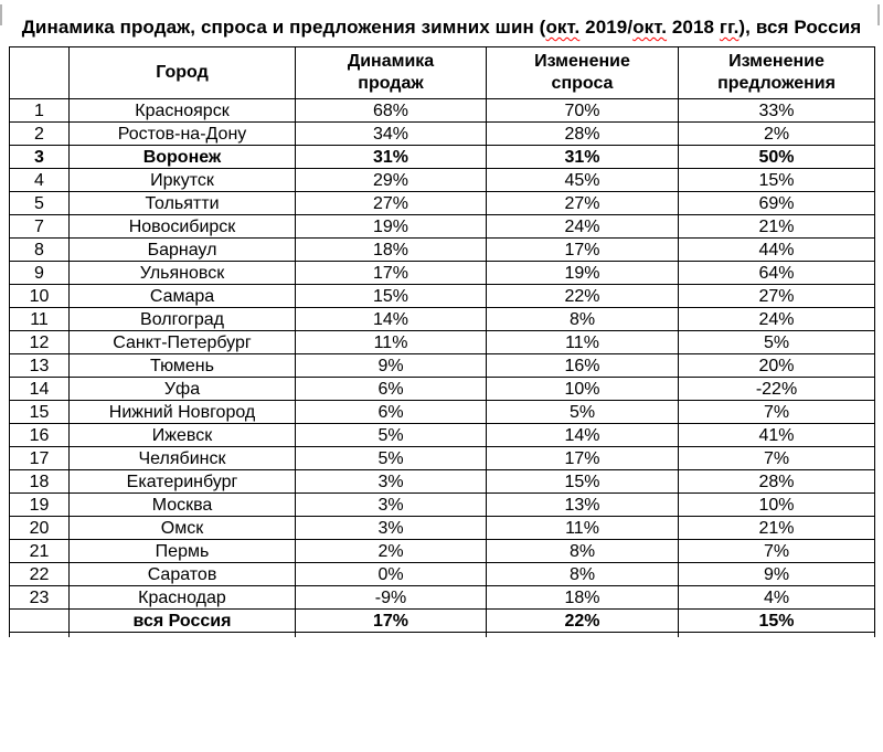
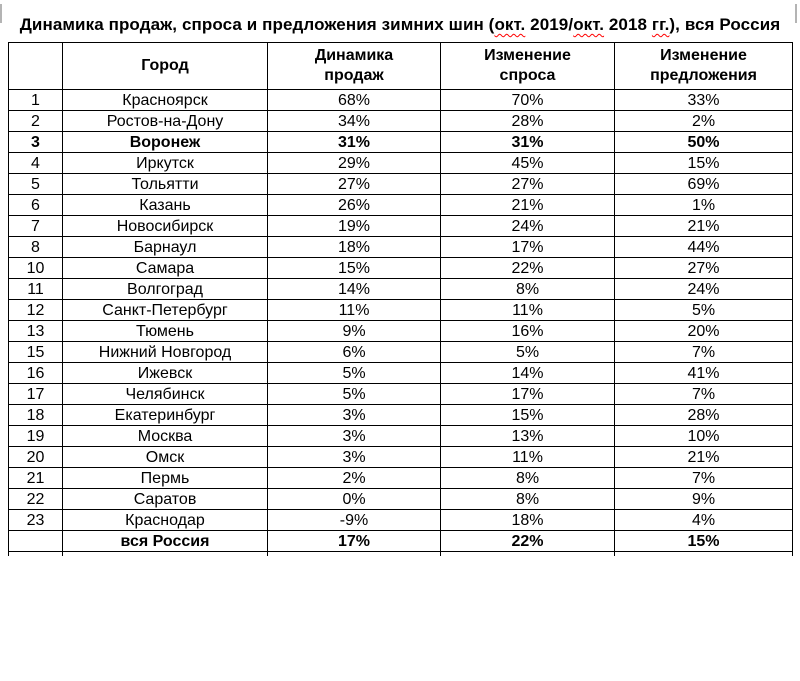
  Динамика продаж, спроса и предложения зимних шин (окт. 2019/окт. 2018 гг.), вся Россия
  	Город	Динамика продаж	Изменение спроса	Изменение предложения
  1	Красноярск	68%	70%	33%
  2	Ростов-на-Дону	34%	28%	2%
  3	Воронеж	31%	31%	50%
  4	Иркутск	29%	45%	15%
  5	Тольятти	27%	27%	69%
+ 6	Казань	26%	21%	1%
  7	Новосибирск	19%	24%	21%
  8	Барнаул	18%	17%	44%
- 9	Ульяновск	17%	19%	64%
  10	Самара	15%	22%	27%
  11	Волгоград	14%	8%	24%
  12	Санкт-Петербург	11%	11%	5%
  13	Тюмень	9%	16%	20%
- 14	Уфа	6%	10%	-22%
  15	Нижний Новгород	6%	5%	7%
  16	Ижевск	5%	14%	41%
  17	Челябинск	5%	17%	7%
  18	Екатеринбург	3%	15%	28%
  19	Москва	3%	13%	10%
  20	Омск	3%	11%	21%
  21	Пермь	2%	8%	7%
  22	Саратов	0%	8%	9%
  23	Краснодар	-9%	18%	4%
  	вся Россия	17%	22%	15%
